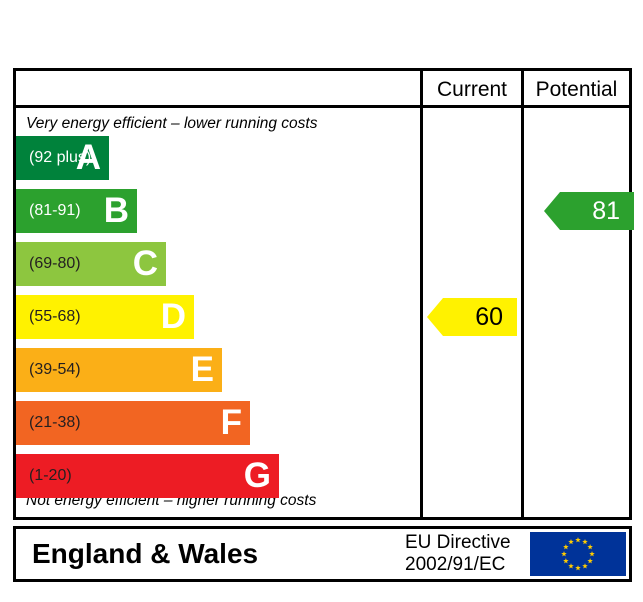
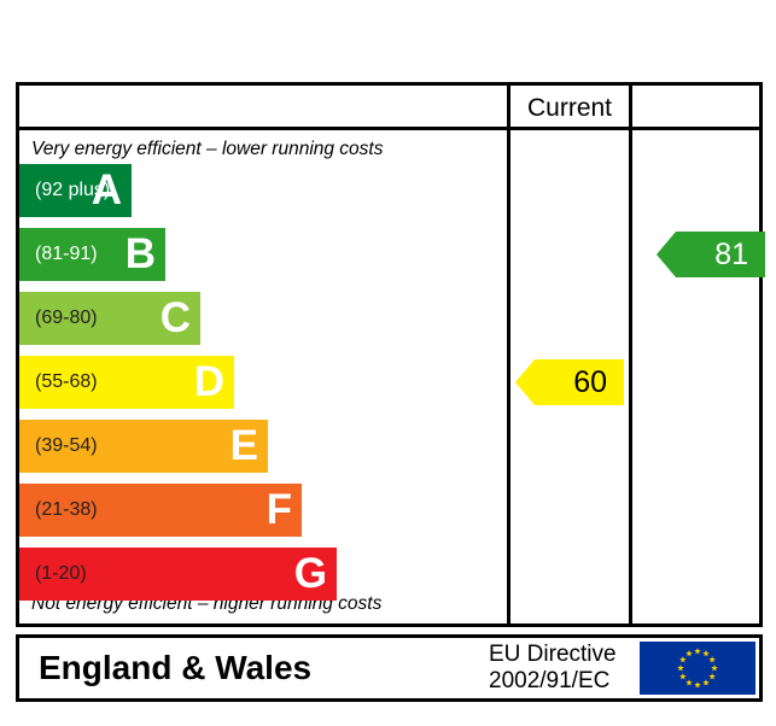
  Current
- Potential
  Very energy efficient – lower running costs
  Not energy efficient – higher running costs
  (92 plus)
  A
  (81-91)
  B
  (69-80)
  C
  (55-68)
  D
  (39-54)
  E
  (21-38)
  F
  (1-20)
  G
  60
  81
  England & Wales
  EU Directive
  2002/91/EC
